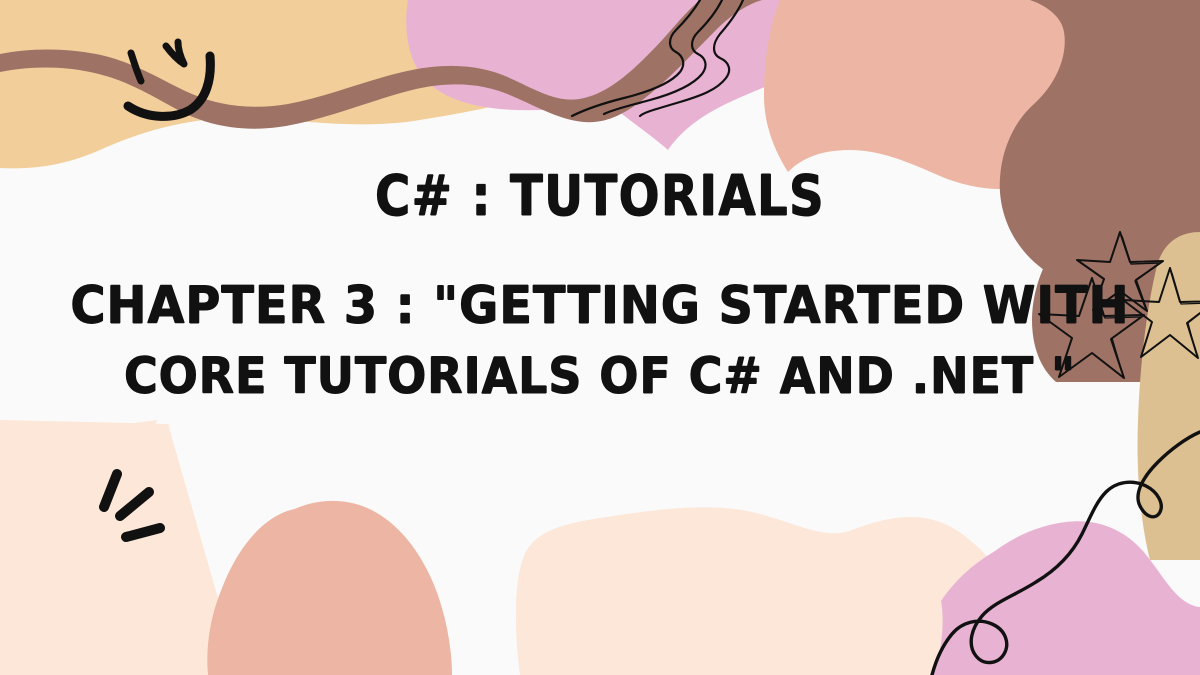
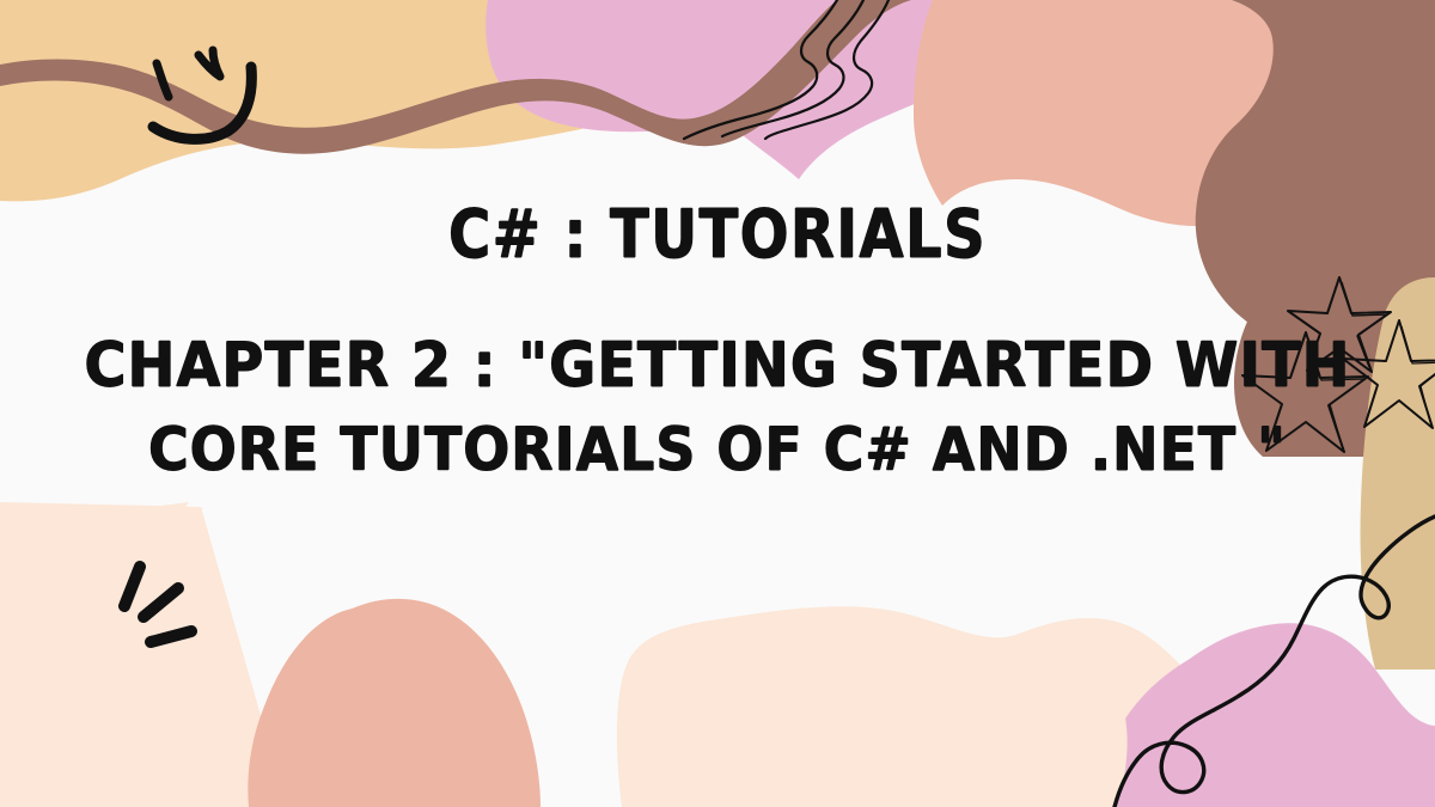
  C# : TUTORIALS
- CHAPTER 3 : "GETTING STARTED WITH
+ CHAPTER 2 : "GETTING STARTED WITH
  CORE TUTORIALS OF C# AND .NET "
